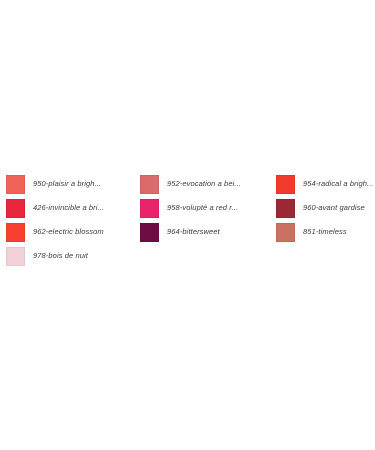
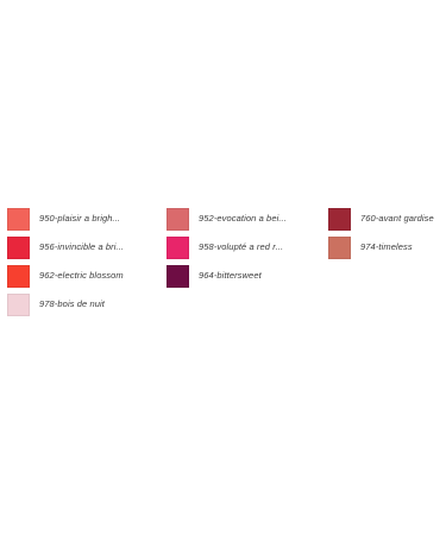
  950-plaisir a brigh...
- 426-invincible a bri...
+ 956-invincible a bri...
  962-electric blossom
  978-bois de nuit
  952-evocation a bei...
  958-volupté a red r...
  964-bittersweet
- 954-radical a brigh...
- 960-avant gardise
+ 760-avant gardise
- 851-timeless
+ 974-timeless
